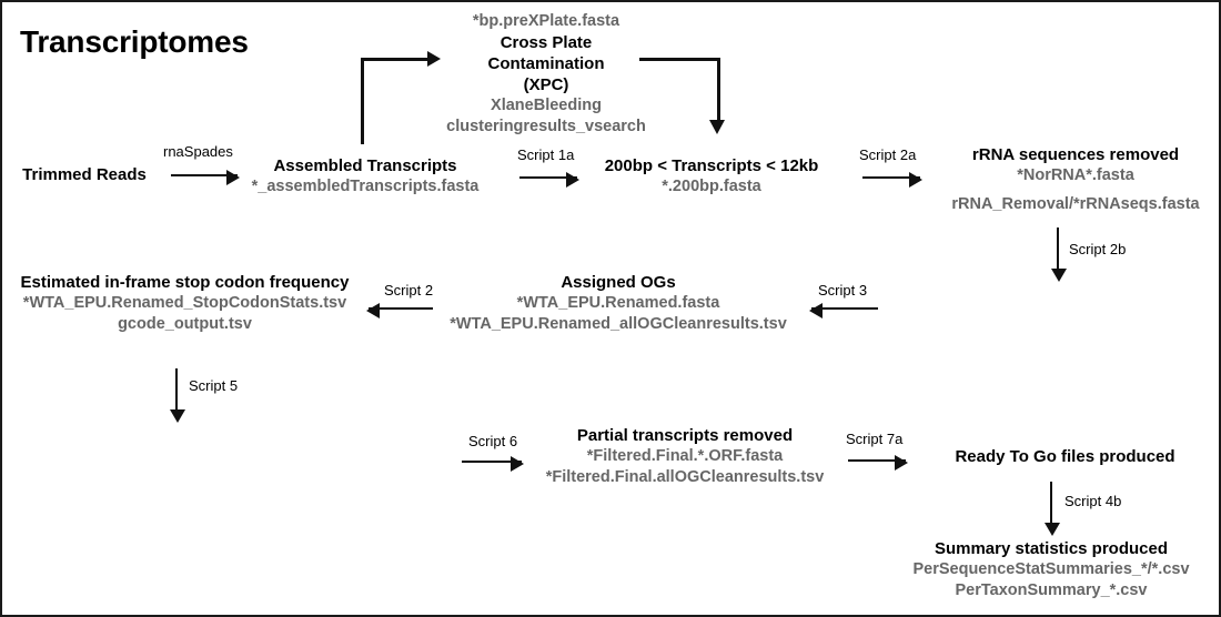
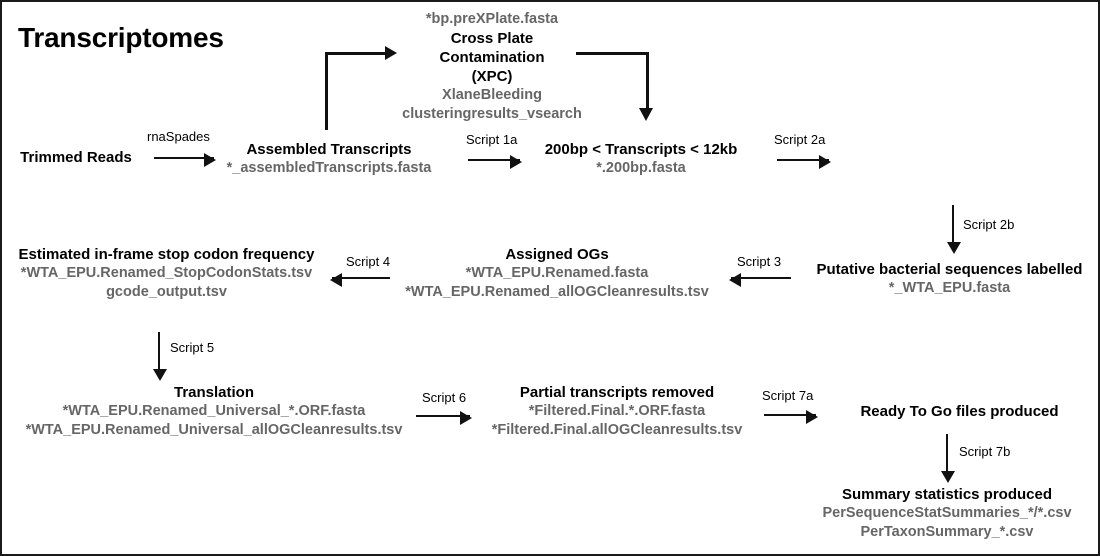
  Transcriptomes
  *bp.preXPlate.fasta
  Cross Plate
  Contamination
  (XPC)
  XlaneBleeding
  clusteringresults_vsearch
  Trimmed Reads
  rnaSpades
  Assembled Transcripts
  *_assembledTranscripts.fasta
  Script 1a
  200bp < Transcripts < 12kb
  *.200bp.fasta
  Script 2a
- rRNA sequences removed
- *NorRNA*.fasta
- rRNA_Removal/*rRNAseqs.fasta
  Script 2b
+ Putative bacterial sequences labelled
+ *_WTA_EPU.fasta
  Script 3
  Assigned OGs
  *WTA_EPU.Renamed.fasta
  *WTA_EPU.Renamed_allOGCleanresults.tsv
- Script 2
+ Script 4
  Estimated in-frame stop codon frequency
  *WTA_EPU.Renamed_StopCodonStats.tsv
  gcode_output.tsv
  Script 5
+ Translation
+ *WTA_EPU.Renamed_Universal_*.ORF.fasta
+ *WTA_EPU.Renamed_Universal_allOGCleanresults.tsv
  Script 6
  Partial transcripts removed
  *Filtered.Final.*.ORF.fasta
  *Filtered.Final.allOGCleanresults.tsv
  Script 7a
  Ready To Go files produced
- Script 4b
+ Script 7b
  Summary statistics produced
  PerSequenceStatSummaries_*/*.csv
  PerTaxonSummary_*.csv
